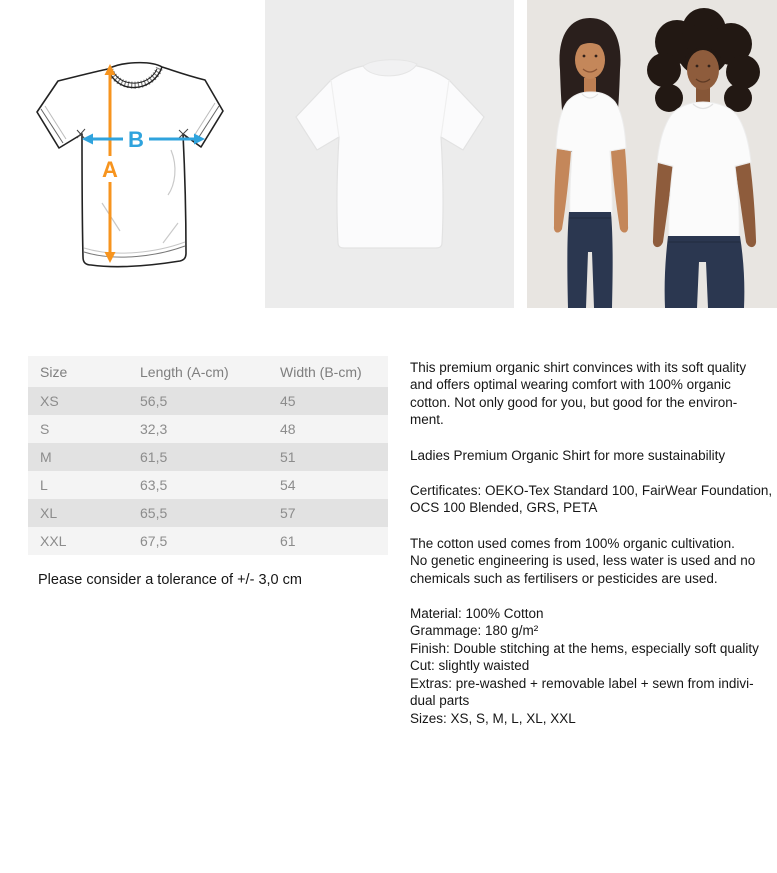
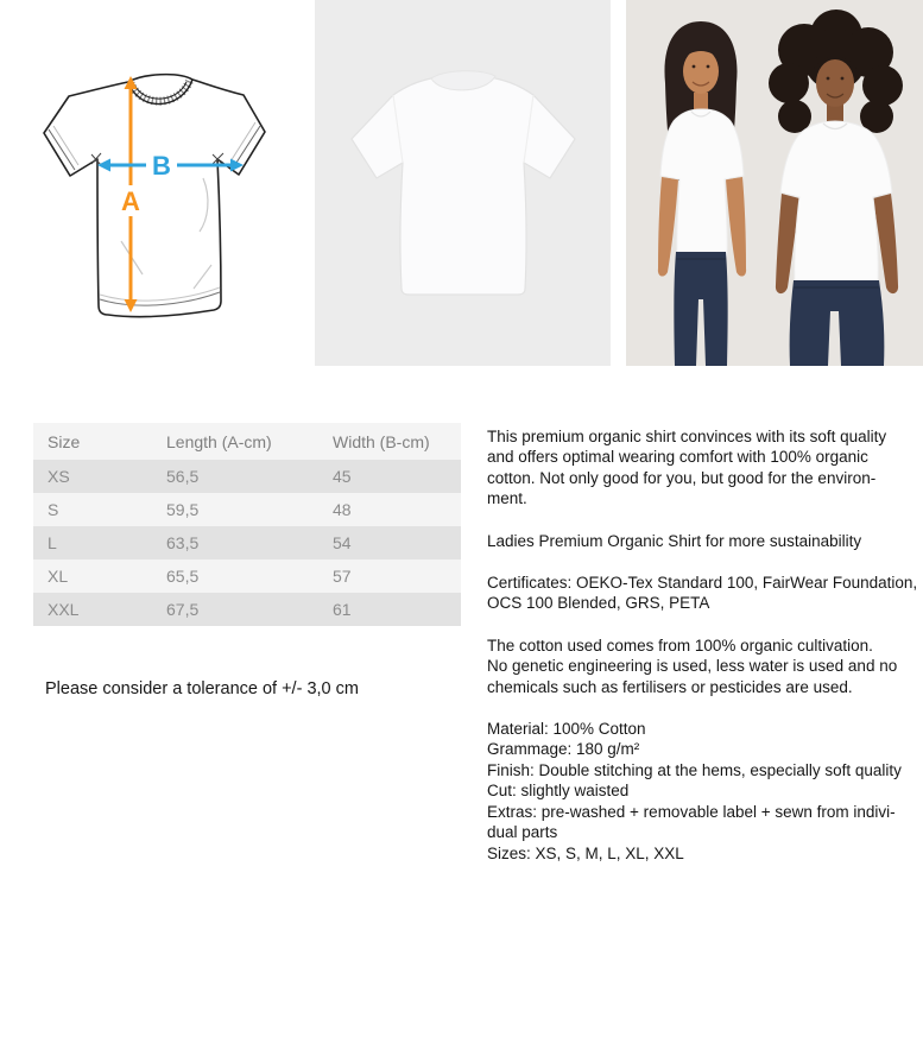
  A
  B
  Size	Length (A-cm)	Width (B-cm)
  XS	56,5	45
- S	32,3	48
+ S	59,5	48
- M	61,5	51
  L	63,5	54
  XL	65,5	57
  XXL	67,5	61
  Please consider a tolerance of +/- 3,0 cm
  This premium organic shirt convinces with its soft quality
  and offers optimal wearing comfort with 100% organic
  cotton. Not only good for you, but good for the environ-
  ment.
  Ladies Premium Organic Shirt for more sustainability
  Certificates: OEKO-Tex Standard 100, FairWear Foundation,
  OCS 100 Blended, GRS, PETA
  The cotton used comes from 100% organic cultivation.
  No genetic engineering is used, less water is used and no
  chemicals such as fertilisers or pesticides are used.
  Material: 100% Cotton
  Grammage: 180 g/m²
  Finish: Double stitching at the hems, especially soft quality
  Cut: slightly waisted
  Extras: pre-washed + removable label + sewn from indivi-
  dual parts
  Sizes: XS, S, M, L, XL, XXL
